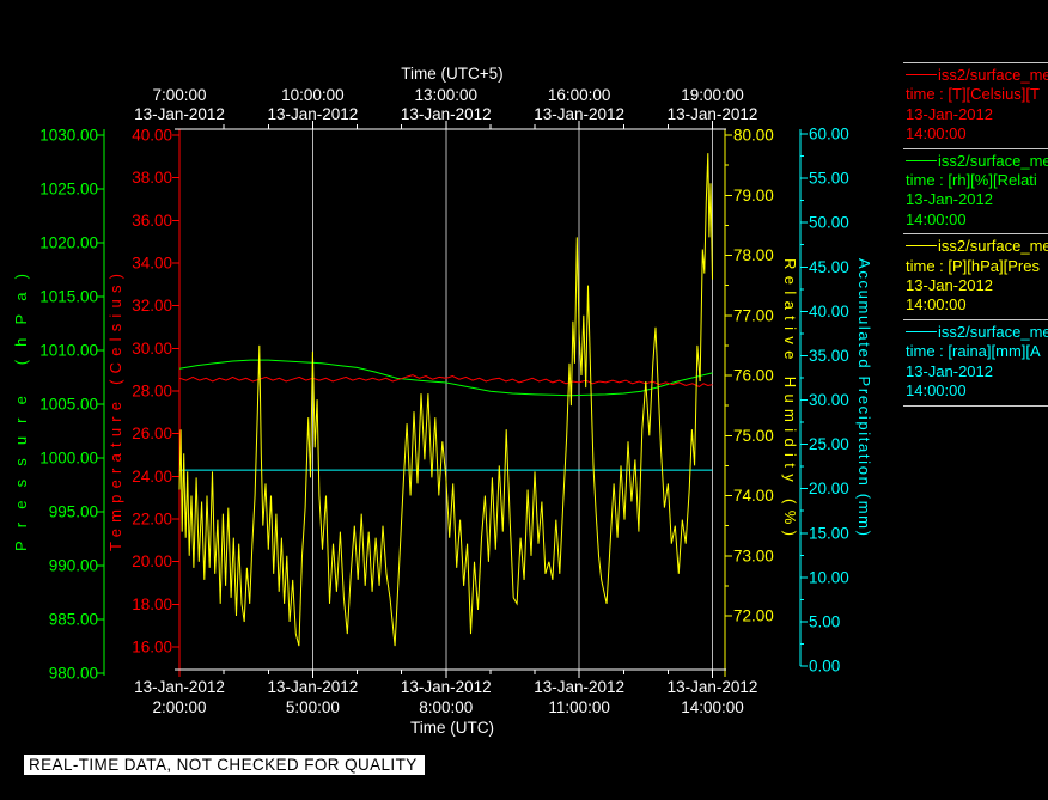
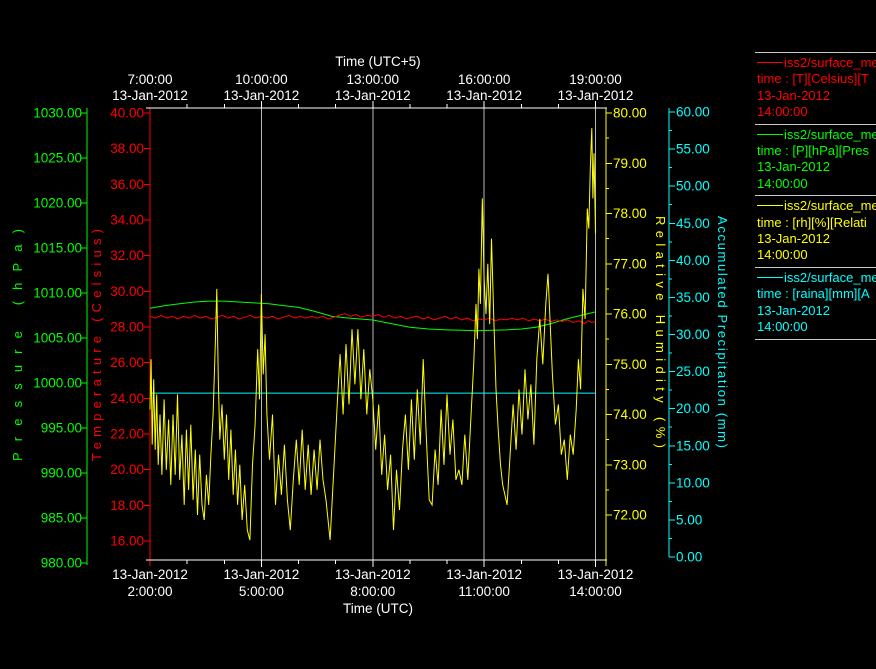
  980.00
  985.00
  990.00
  995.00
  1000.00
  1005.00
  1010.00
  1015.00
  1020.00
  1025.00
  1030.00
  16.00
  18.00
  20.00
  22.00
  24.00
  26.00
  28.00
  30.00
  32.00
  34.00
  36.00
  38.00
  40.00
  72.00
  73.00
  74.00
  75.00
  76.00
  77.00
  78.00
  79.00
  80.00
  0.00
  5.00
  10.00
  15.00
  20.00
  25.00
  30.00
  35.00
  40.00
  45.00
  50.00
  55.00
  60.00
  7:00:00
  13-Jan-2012
  13-Jan-2012
  2:00:00
  10:00:00
  13-Jan-2012
  13-Jan-2012
  5:00:00
  13:00:00
  13-Jan-2012
  13-Jan-2012
  8:00:00
  16:00:00
  13-Jan-2012
  13-Jan-2012
  11:00:00
  19:00:00
  13-Jan-2012
  13-Jan-2012
  14:00:00
  Time (UTC+5)
  Time (UTC)
  iss2/surface_me
  time : [T][Celsius][T
  13-Jan-2012
  14:00:00
  iss2/surface_me
- time : [rh][%][Relati
+ time : [P][hPa][Pres
  13-Jan-2012
  14:00:00
  iss2/surface_me
- time : [P][hPa][Pres
+ time : [rh][%][Relati
  13-Jan-2012
  14:00:00
  iss2/surface_me
  time : [raina][mm][A
  13-Jan-2012
  14:00:00
- REAL-TIME DATA, NOT CHECKED FOR QUALITY
